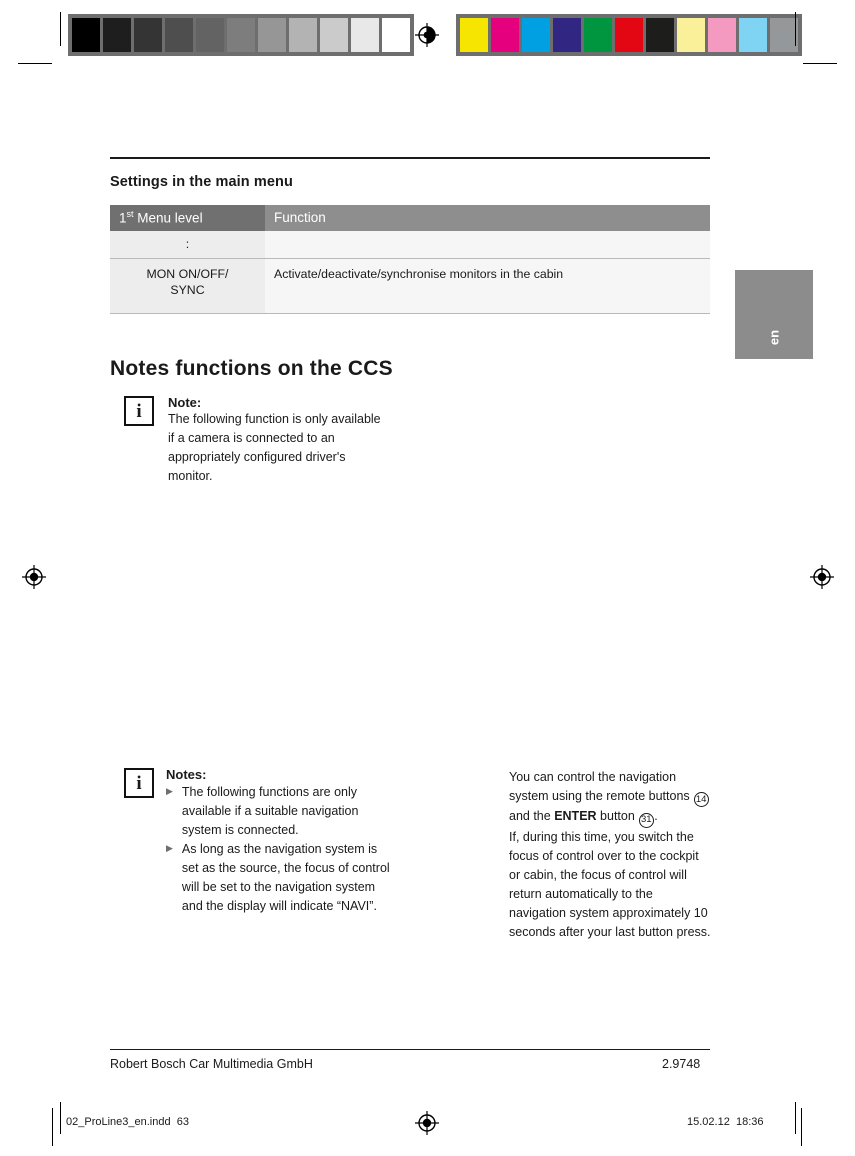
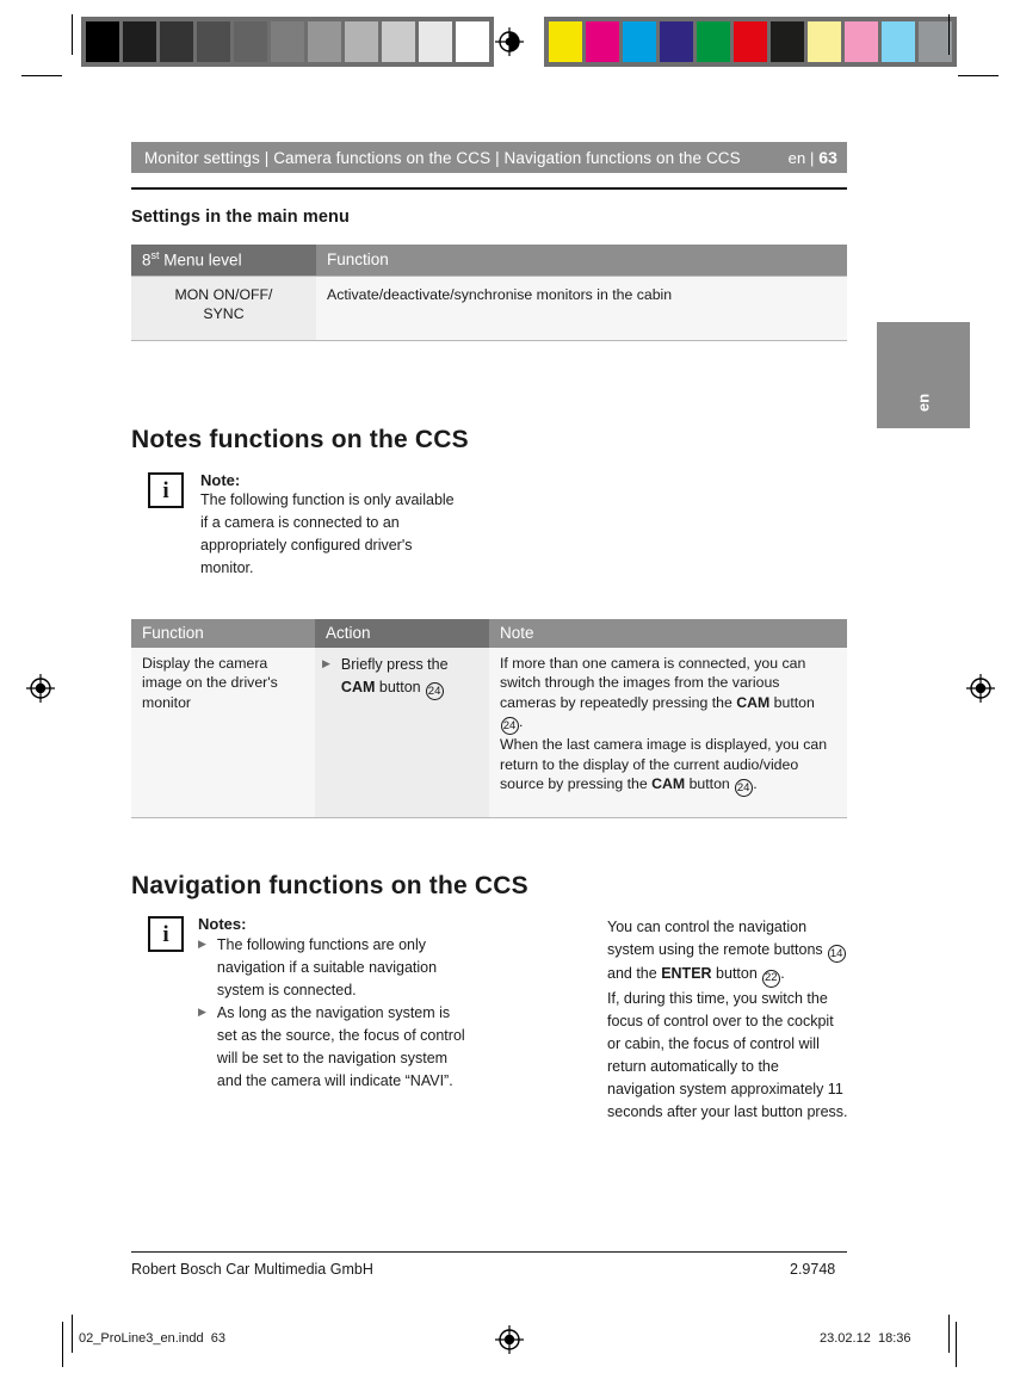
+ Monitor settings | Camera functions on the CCS | Navigation functions on the CCS
+ en | 63
  Settings in the main menu
- 1st Menu level	Function
+ 8st Menu level	Function
- :
  MON ON/OFF/ SYNC	Activate/deactivate/synchronise monitors in the cabin
  Notes functions on the CCS
  i
  Note:
  The following function is only available if a camera is connected to an appropriately configured driver's monitor.
+ Function	Action	Note
+ Display the camera image on the driver's monitor	▶ Briefly press the CAM button 24	If more than one camera is connected, you can switch through the images from the various cameras by repeatedly pressing the CAM button 24 . When the last camera image is displayed, you can return to the display of the current audio/video source by pressing the CAM button 24 .
+ Navigation functions on the CCS
  i
  Notes:
  ▶
- The following functions are only available if a suitable navigation system is connected.
+ The following functions are only navigation if a suitable navigation system is connected.
  ▶
- As long as the navigation system is set as the source, the focus of control will be set to the navigation system and the display will indicate “NAVI”.
+ As long as the navigation system is set as the source, the focus of control will be set to the navigation system and the camera will indicate “NAVI”.
- You can control the navigation system using the remote buttons 14 and the ENTER button 31 .
+ You can control the navigation system using the remote buttons 14 and the ENTER button 22 .
- If, during this time, you switch the focus of control over to the cockpit or cabin, the focus of control will return automatically to the navigation system approximately 10 seconds after your last button press.
+ If, during this time, you switch the focus of control over to the cockpit or cabin, the focus of control will return automatically to the navigation system approximately 11 seconds after your last button press.
  Robert Bosch Car Multimedia GmbH
  2.9748
  02_ProLine3_en.indd 63
- 15.02.12 18:36
+ 23.02.12 18:36
